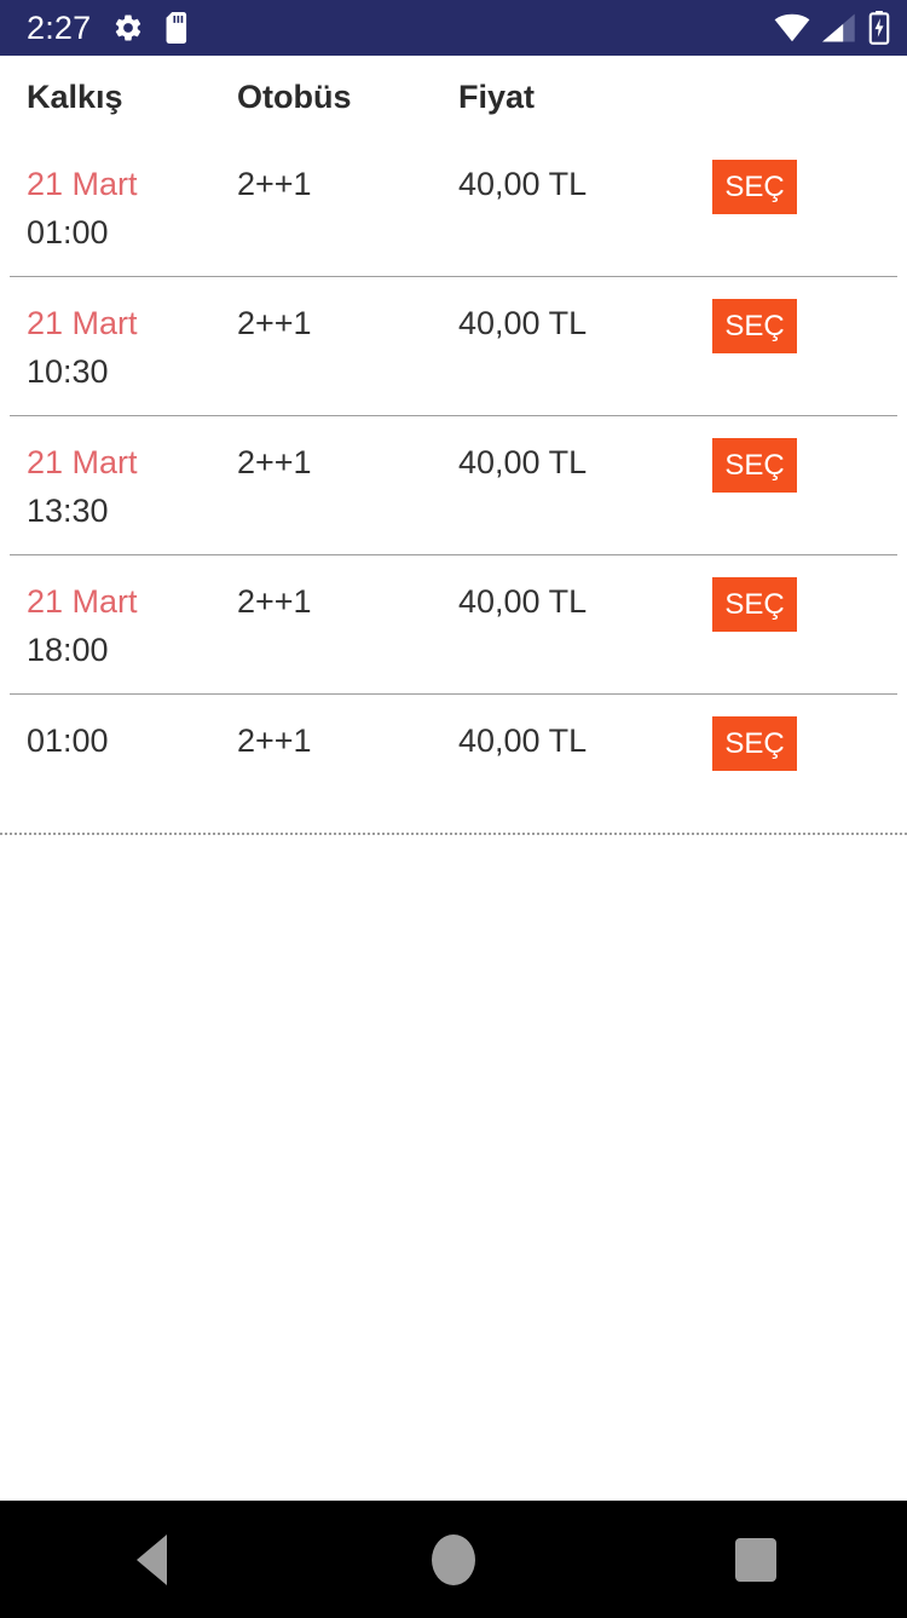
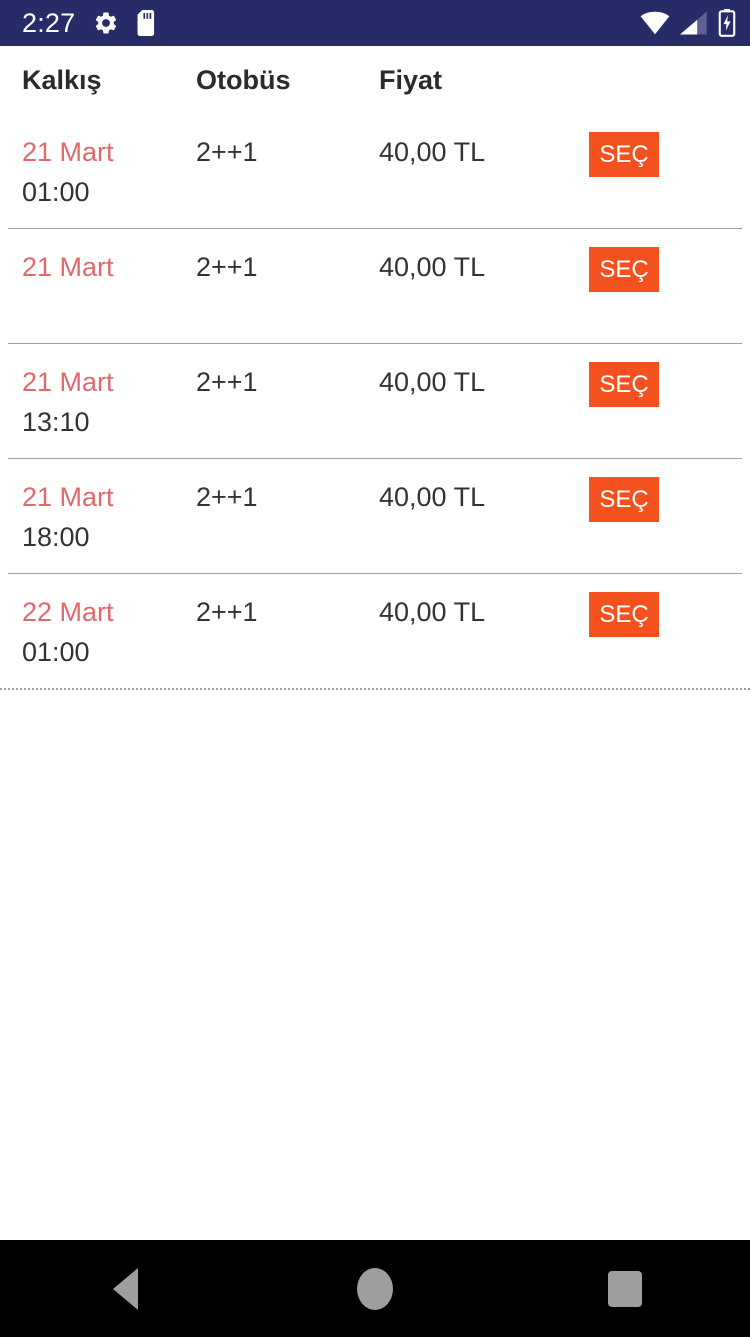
  2:27
  Kalkış
  Otobüs
  Fiyat
  21 Mart
  01:00
  2++1
  40,00 TL
  SEÇ
  21 Mart
- 10:30
  2++1
  40,00 TL
  SEÇ
  21 Mart
- 13:30
+ 13:10
  2++1
  40,00 TL
  SEÇ
  21 Mart
  18:00
  2++1
  40,00 TL
  SEÇ
+ 22 Mart
  01:00
  2++1
  40,00 TL
  SEÇ
